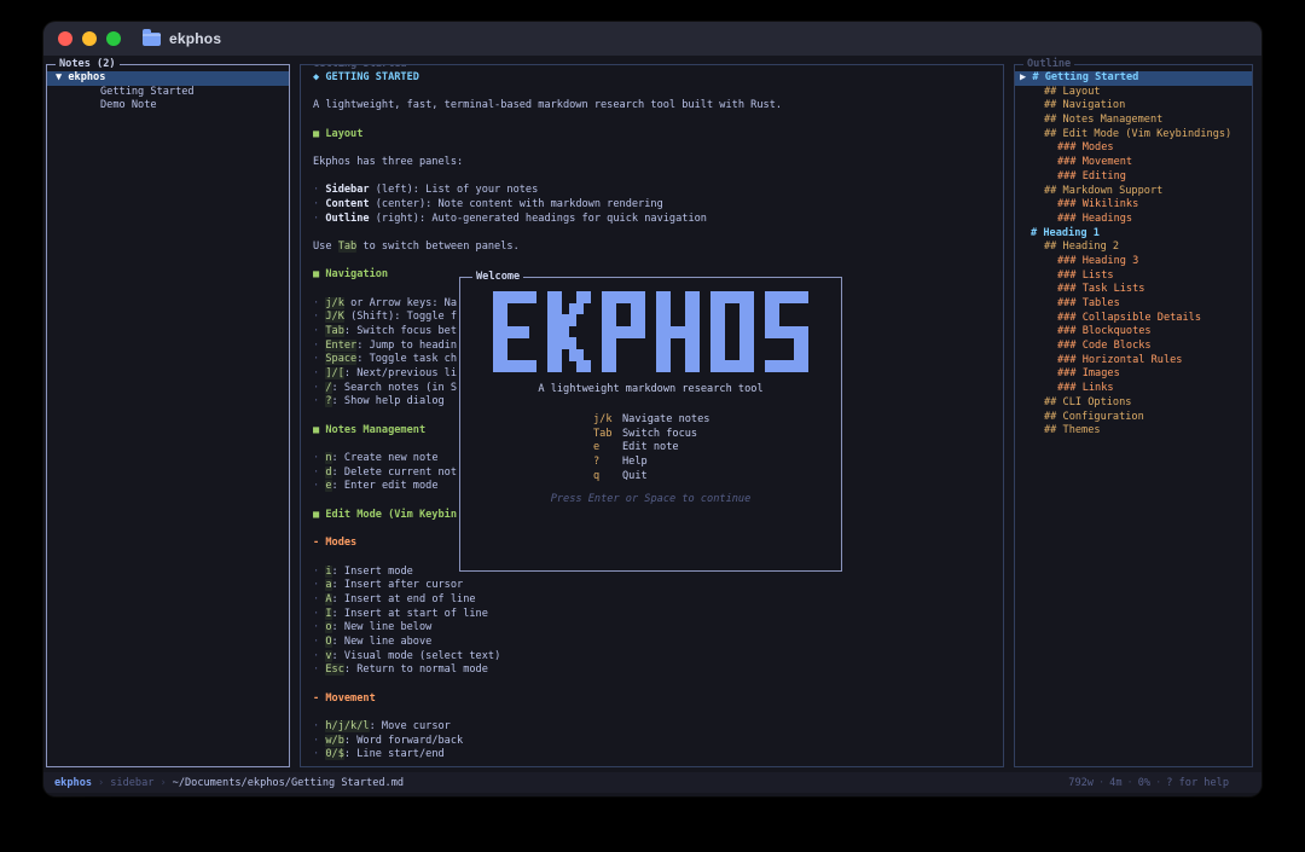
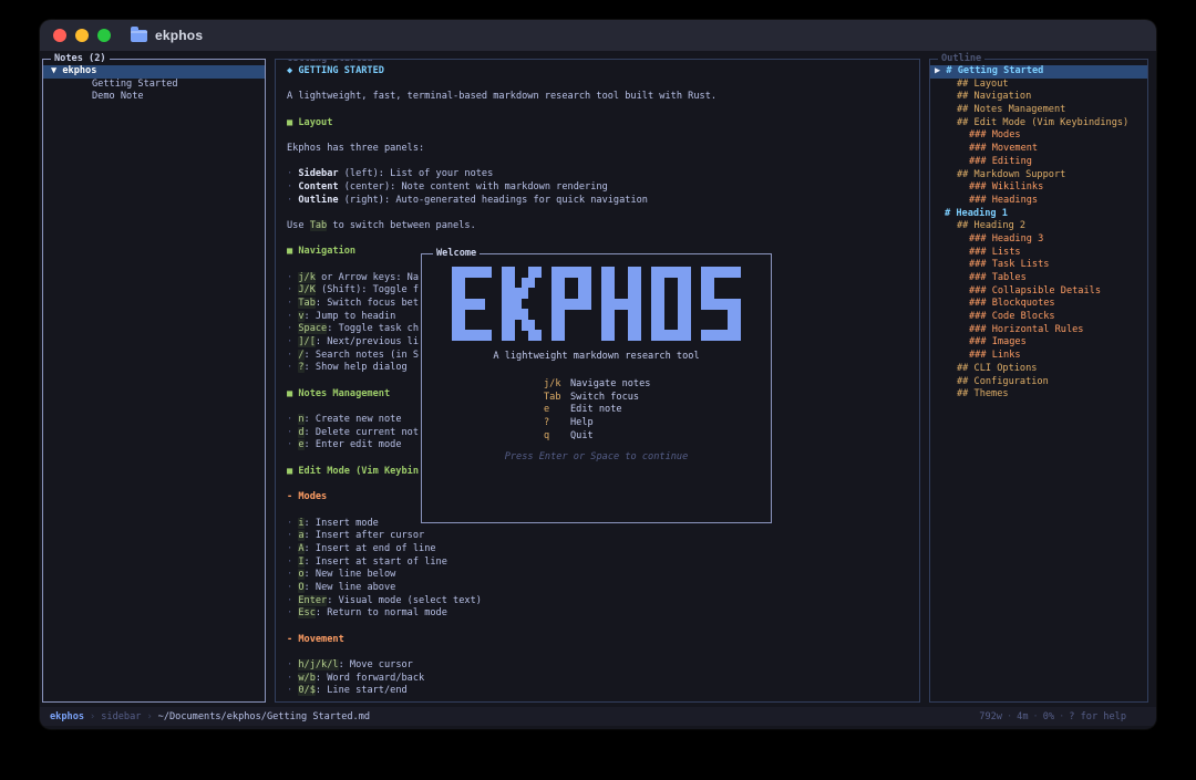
  ekphos
  Notes (2)
  ▼ ekphos
  Getting Started
  Demo Note
  ◆ GETTING STARTED
  A lightweight, fast, terminal-based markdown research tool built with Rust.
  ■ Layout
  Ekphos has three panels:
  · Sidebar (left): List of your notes
  · Content (center): Note content with markdown rendering
  · Outline (right): Auto-generated headings for quick navigation
  Use Tab to switch between panels.
  ■ Navigation
  · j/k or Arrow keys: Na
  · J/K (Shift): Toggle f
  · Tab: Switch focus bet
- · Enter: Jump to headin
+ · v: Jump to headin
  · Space: Toggle task ch
  · ]/[: Next/previous li
  · /: Search notes (in S
  · ?: Show help dialog
  ■ Notes Management
  · n: Create new note
  · d: Delete current not
  · e: Enter edit mode
  ■ Edit Mode (Vim Keybin
  - Modes
  · i: Insert mode
  · a: Insert after cursor
  · A: Insert at end of line
  · I: Insert at start of line
  · o: New line below
  · O: New line above
- · v: Visual mode (select text)
+ · Enter: Visual mode (select text)
  · Esc: Return to normal mode
  - Movement
  · h/j/k/l: Move cursor
  · w/b: Word forward/back
  · 0/$: Line start/end
  Outline
  ▶ # Getting Started
  ## Layout
  ## Navigation
  ## Notes Management
  ## Edit Mode (Vim Keybindings)
  ### Modes
  ### Movement
  ### Editing
  ## Markdown Support
  ### Wikilinks
  ### Headings
  # Heading 1
  ## Heading 2
  ### Heading 3
  ### Lists
  ### Task Lists
  ### Tables
  ### Collapsible Details
  ### Blockquotes
  ### Code Blocks
  ### Horizontal Rules
  ### Images
  ### Links
  ## CLI Options
  ## Configuration
  ## Themes
  Welcome
  A lightweight markdown research tool
  j/k Navigate notes
  Tab Switch focus
  e Edit note
  ? Help
  q Quit
  Press Enter or Space to continue
  ekphos
  ›
  sidebar
  ›
  ~/Documents/ekphos/Getting Started.md
  792w
  ·
  4m
  ·
  0%
  ·
  ? for help
